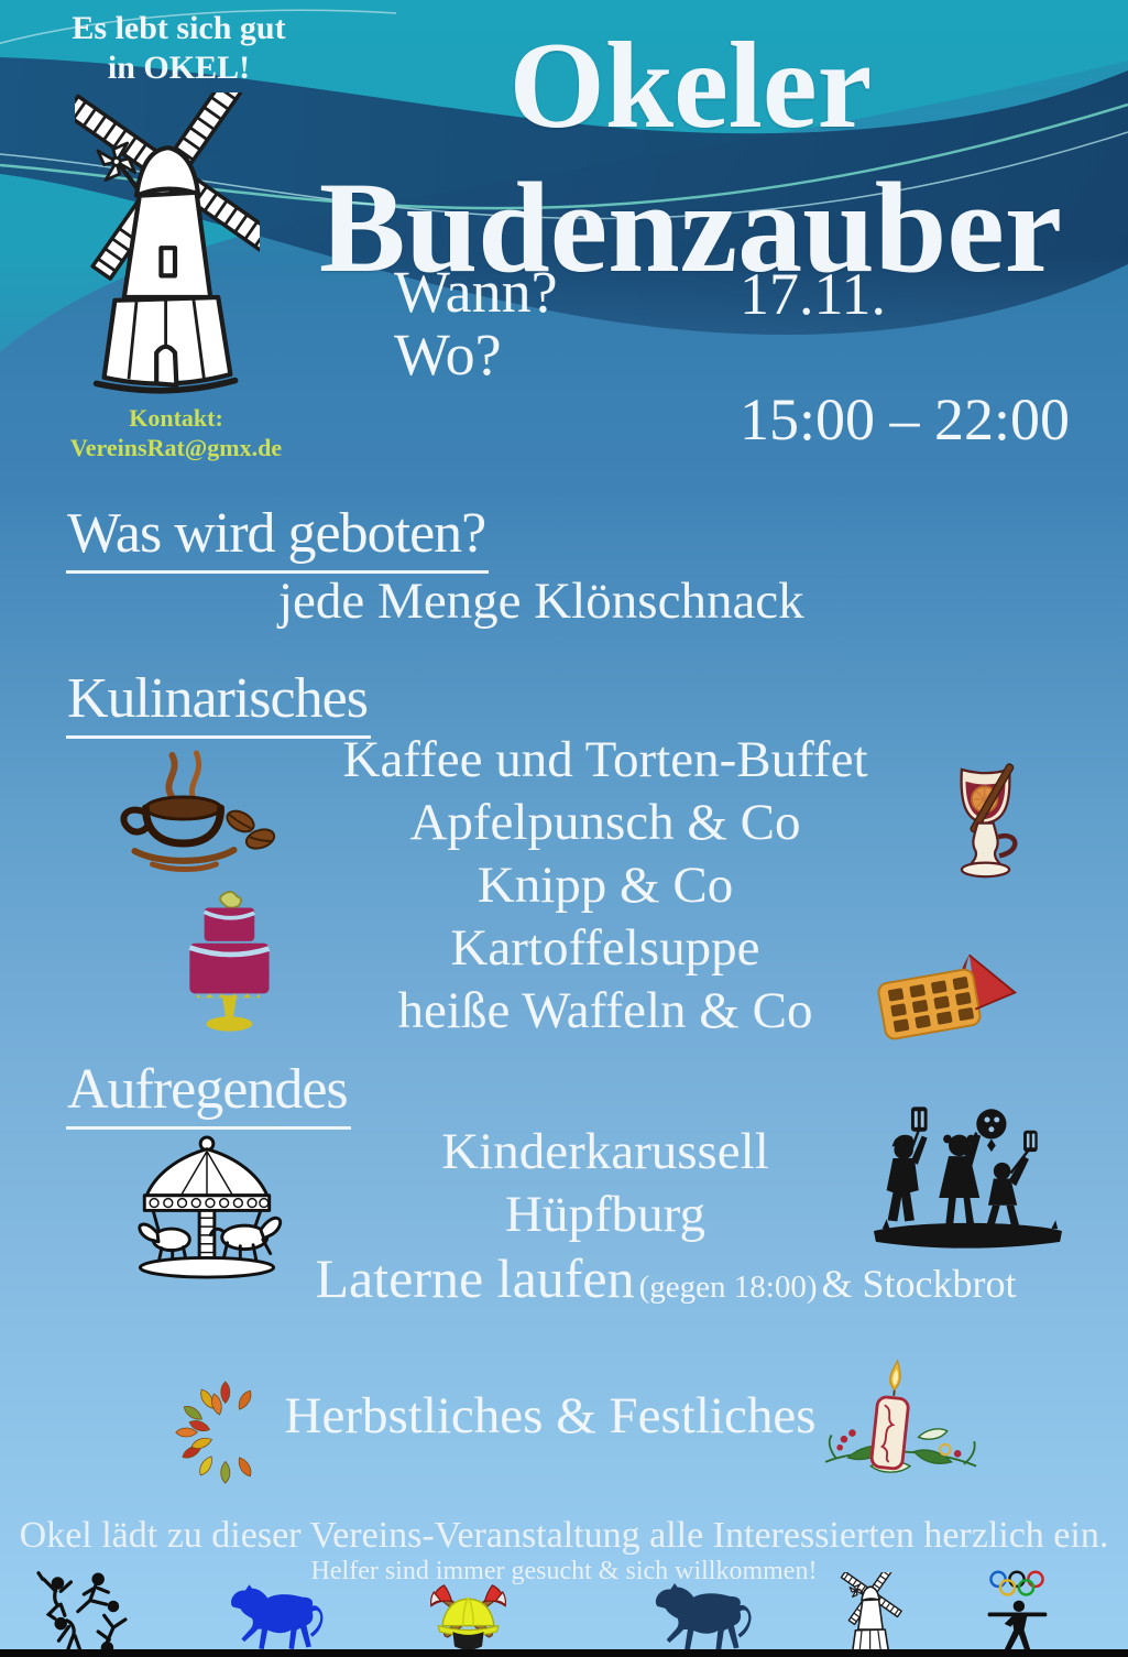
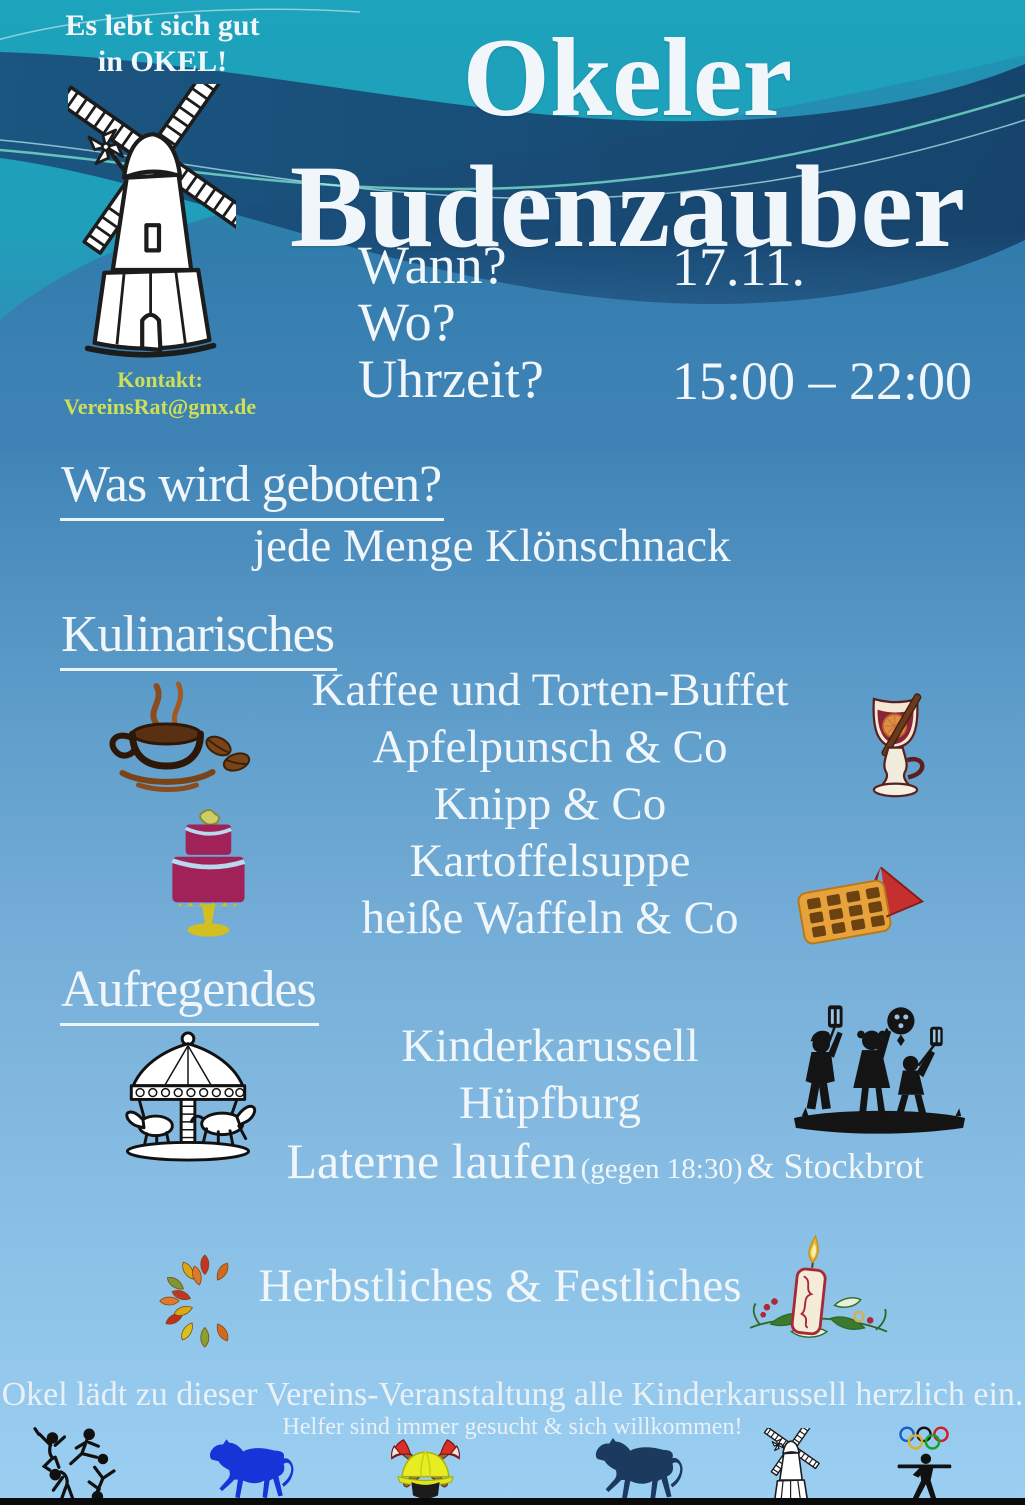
  Es lebt sich gut
  in OKEL!
  Kontakt:
  VereinsRat@gmx.de
  Okeler
  Budenzauber
  Wann?
  17.11.
  Wo?
+ Uhrzeit?
  15:00 – 22:00
  Was wird geboten?
  jede Menge Klönschnack
  Kulinarisches
  Kaffee und Torten-Buffet
  Apfelpunsch & Co
  Knipp & Co
  Kartoffelsuppe
  heiße Waffeln & Co
  Aufregendes
  Kinderkarussell
  Hüpfburg
- Laterne laufen (gegen 18:00) & Stockbrot
+ Laterne laufen (gegen 18:30) & Stockbrot
  Herbstliches & Festliches
- Okel lädt zu dieser Vereins-Veranstaltung alle Interessierten herzlich ein.
+ Okel lädt zu dieser Vereins-Veranstaltung alle Kinderkarussell herzlich ein.
  Helfer sind immer gesucht & sich willkommen!
